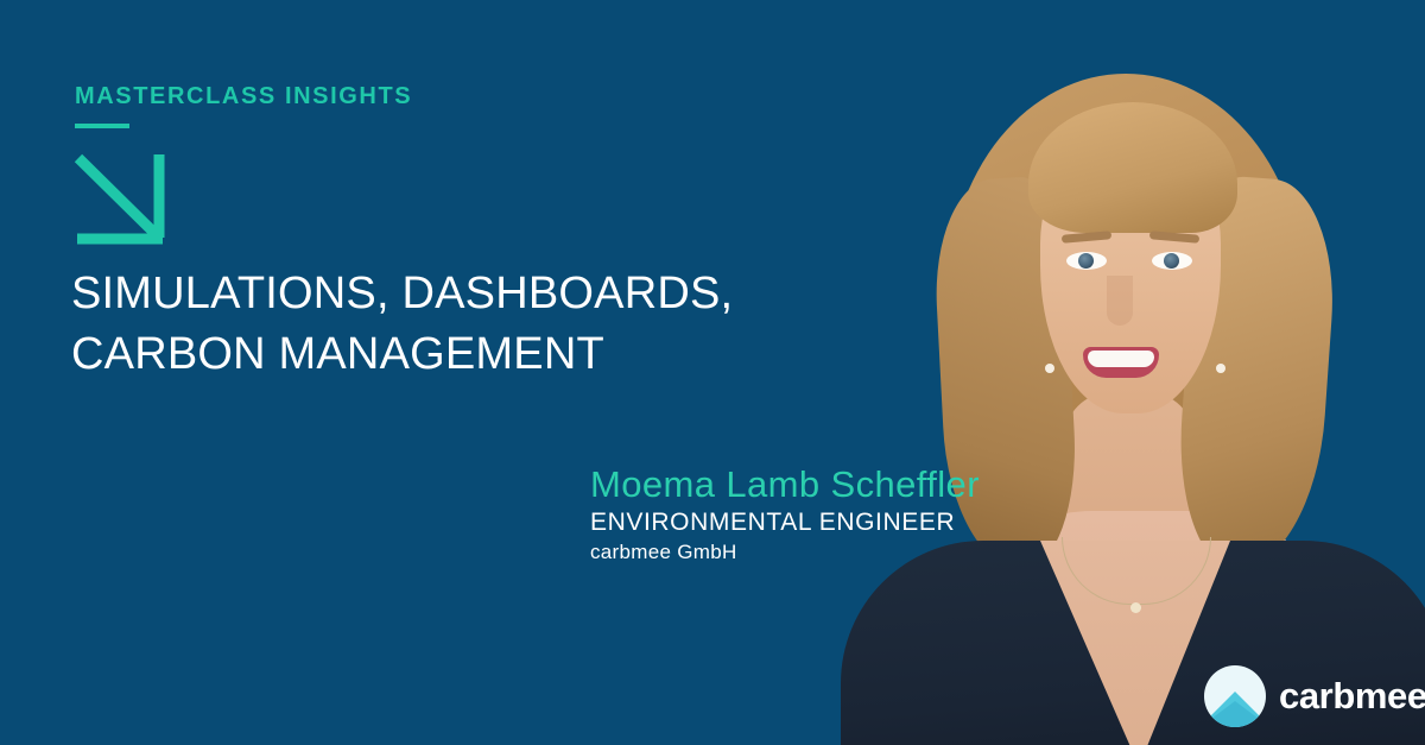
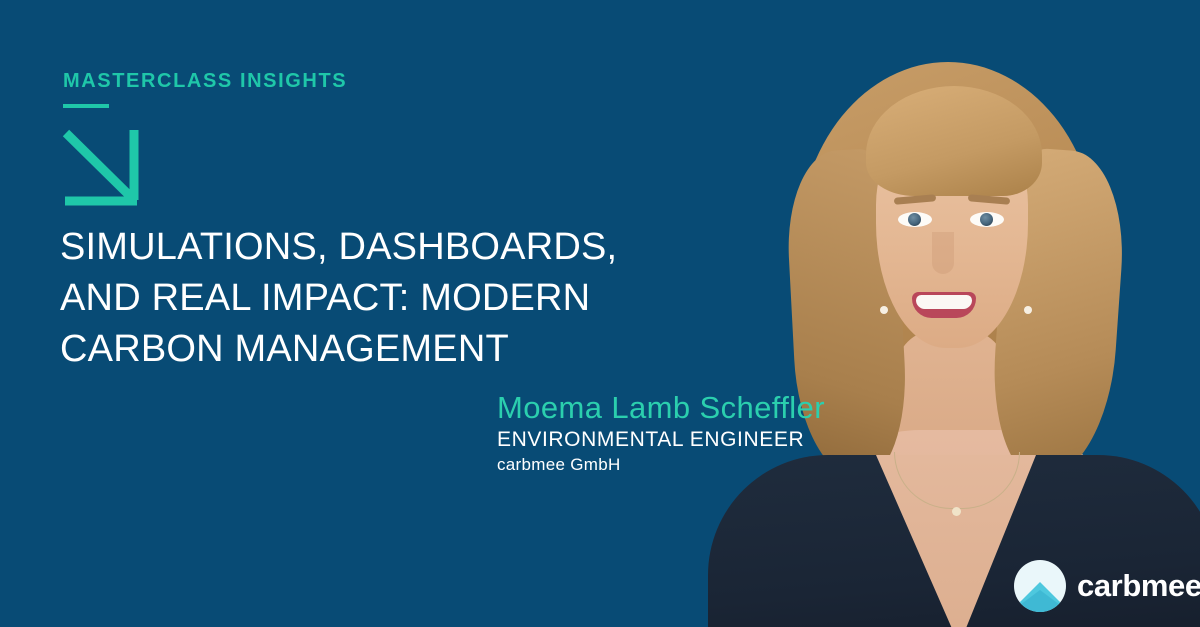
  MASTERCLASS INSIGHTS
  SIMULATIONS, DASHBOARDS,
+ AND REAL IMPACT: MODERN
  CARBON MANAGEMENT
  Moema Lamb Scheffler
  ENVIRONMENTAL ENGINEER
  carbmee GmbH
  carbmee
